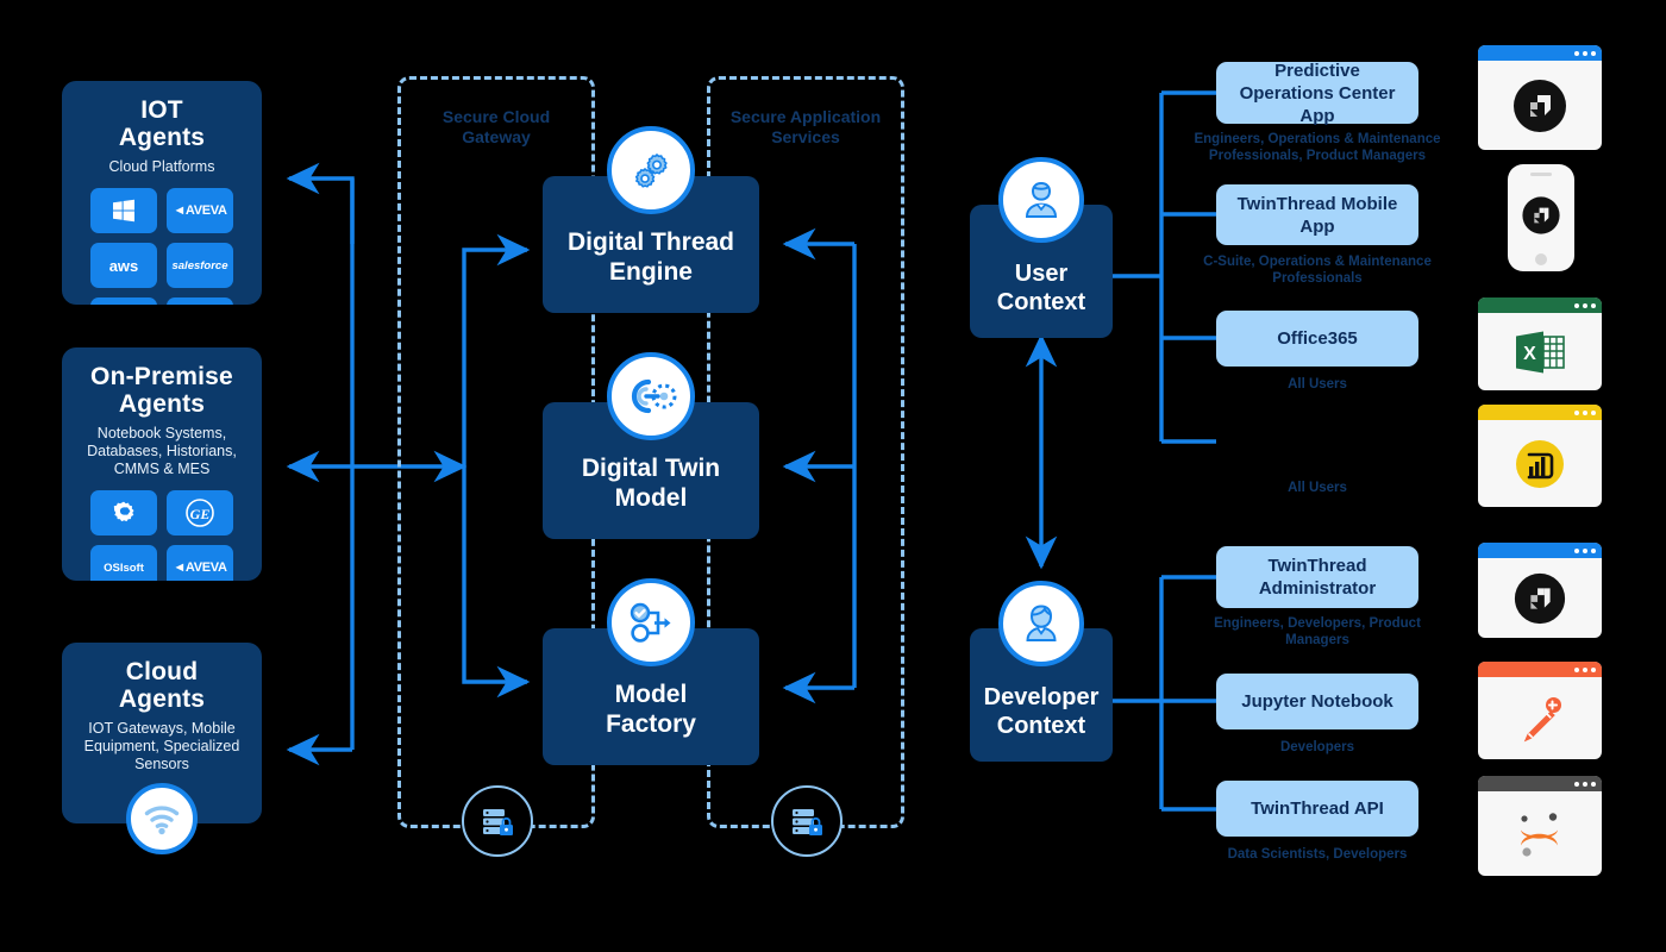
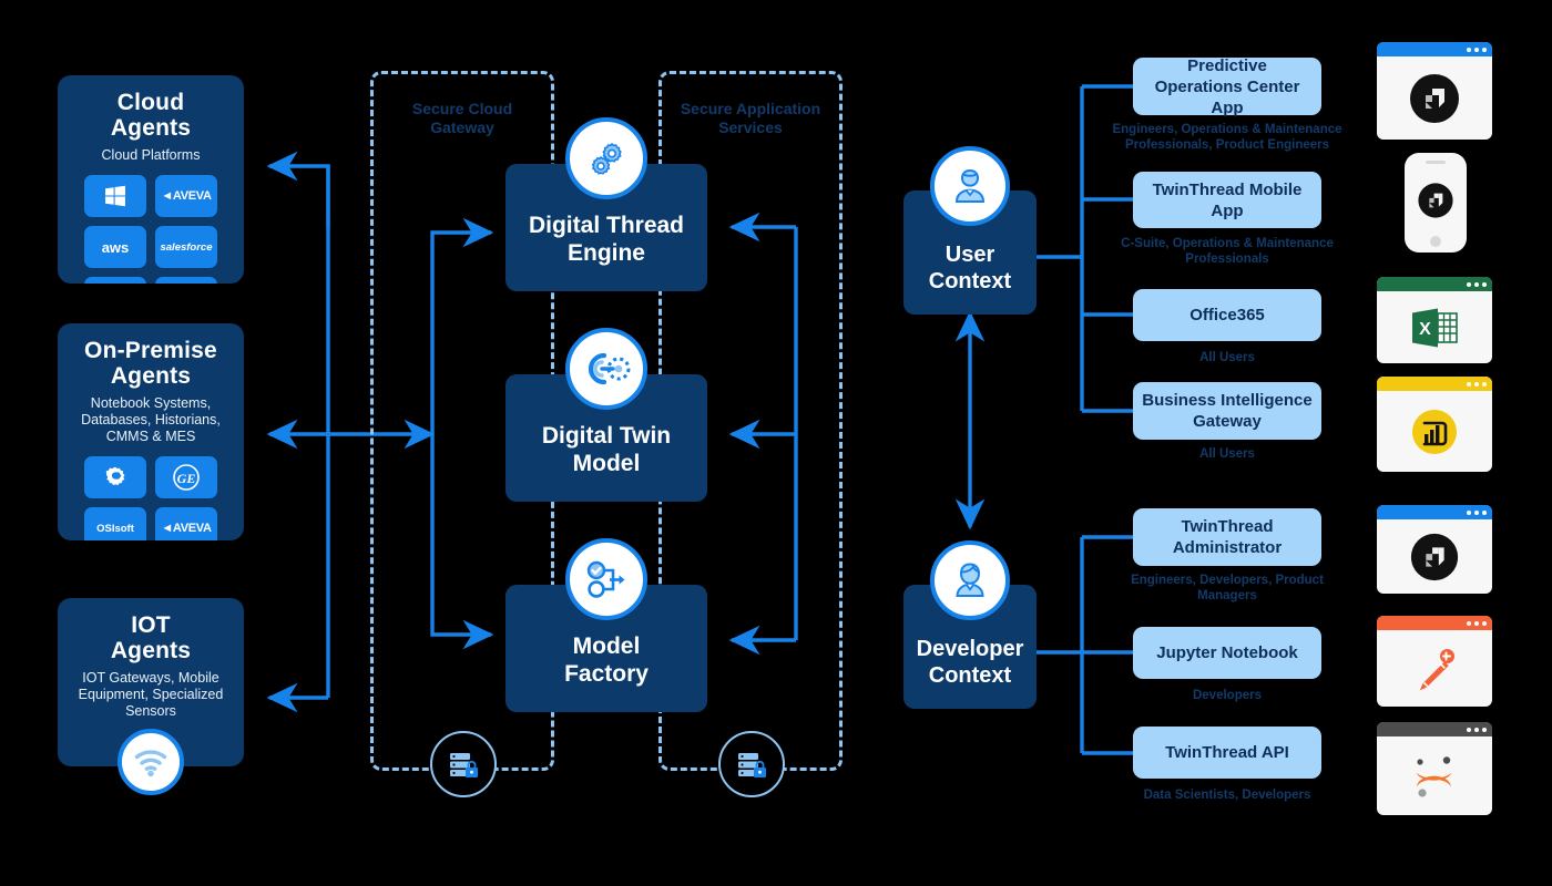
- IOT
+ Cloud
  Agents
  Cloud Platforms
  ◄AVEVA
  aws
  salesforce
  On-Premise
  Agents
  Notebook Systems, Databases, Historians, CMMS & MES
  GE
  OSIsoft
  ◄AVEVA
- Cloud
+ IOT
  Agents
  IOT Gateways, Mobile Equipment, Specialized Sensors
  Secure Cloud
  Gateway
  Secure Application
  Services
  Digital Thread
  Engine
  Digital Twin
  Model
  Model
  Factory
  User
  Context
  Developer
  Context
  Predictive Operations Center App
- Engineers, Operations & Maintenance Professionals, Product Managers
+ Engineers, Operations & Maintenance Professionals, Product Engineers
  TwinThread Mobile App
  C-Suite, Operations & Maintenance Professionals
  Office365
  All Users
+ Business Intelligence Gateway
  All Users
  TwinThread Administrator
  Engineers, Developers, Product Managers
  Jupyter Notebook
  Developers
  TwinThread API
  Data Scientists, Developers
  X
